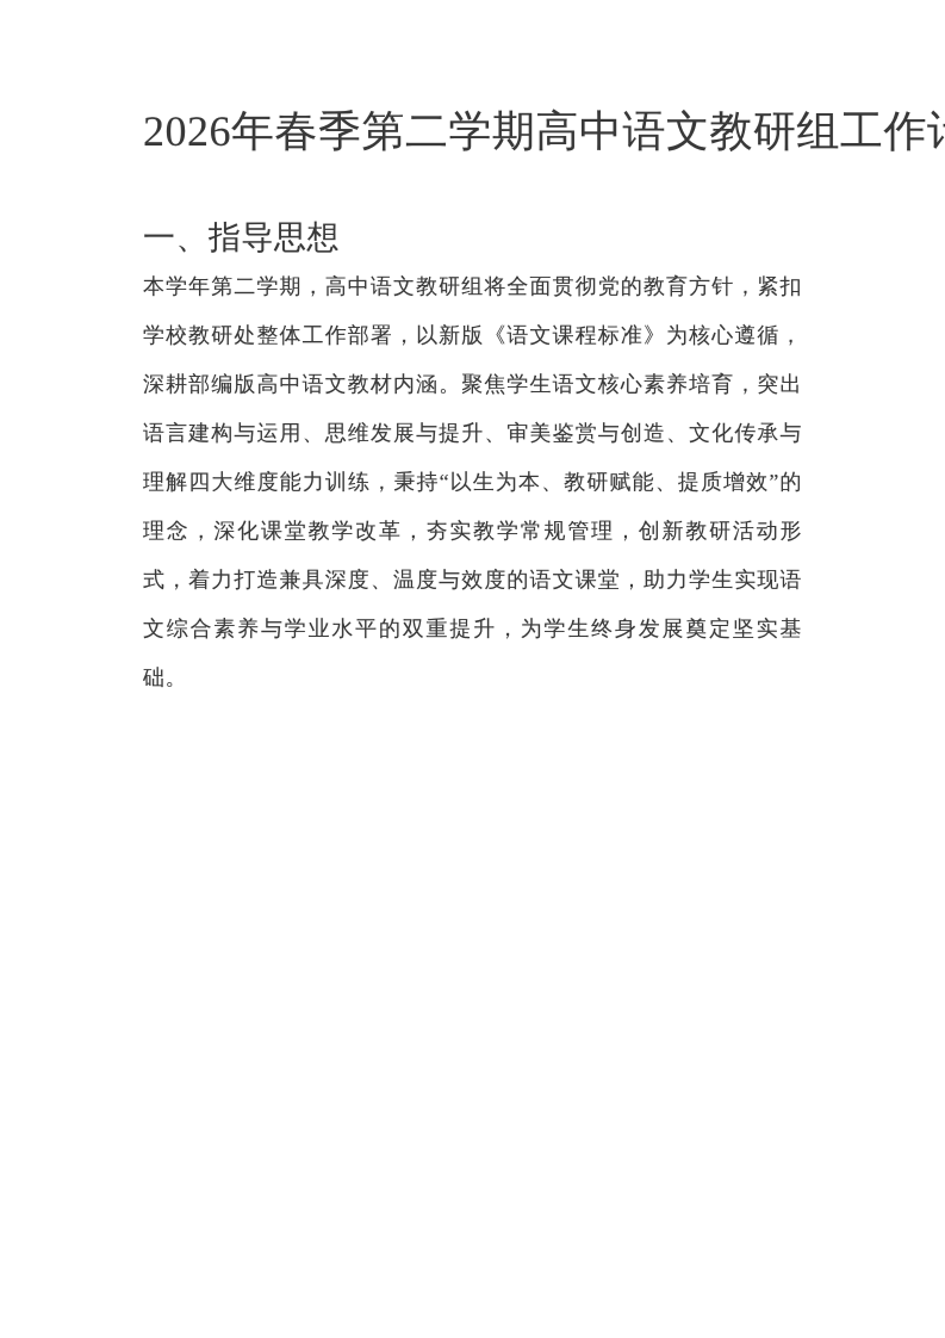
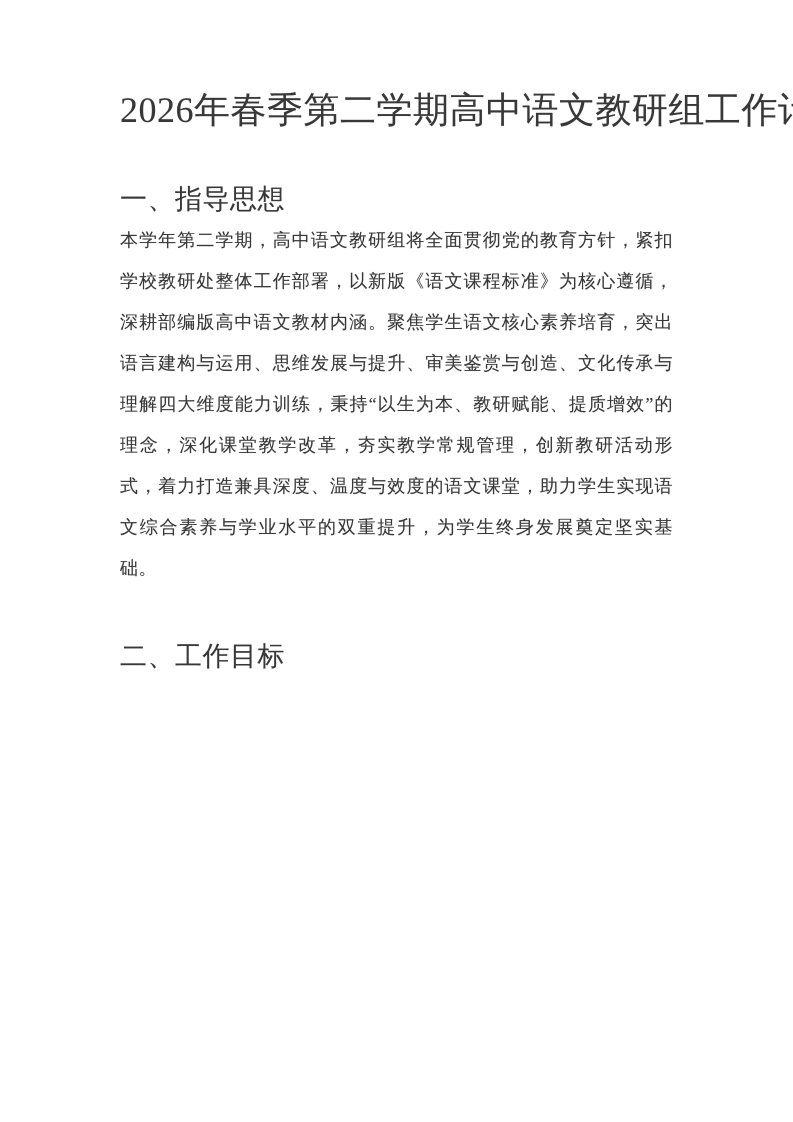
  2026年春季第二学期高中语文教研组工作
  一、指导思想
  本学年第二学期，高中语文教研组将全面贯彻党的教育方针，紧扣学校教研处整体工作部署，以新版《语文课程标准》为核心遵循，深耕部编版高中语文教材内涵。聚焦学生语文核心素养培育，突出语言建构与运用、思维发展与提升、审美鉴赏与创造、文化传承与理解四大维度能力训练，秉持“以生为本、教研赋能、提质增效”的理念，深化课堂教学改革，夯实教学常规管理，创新教研活动形式，着力打造兼具深度、温度与效度的语文课堂，助力学生实现语文综合素养与学业水平的双重提升，为学生终身发展奠定坚实基础。
+ 二、工作目标
